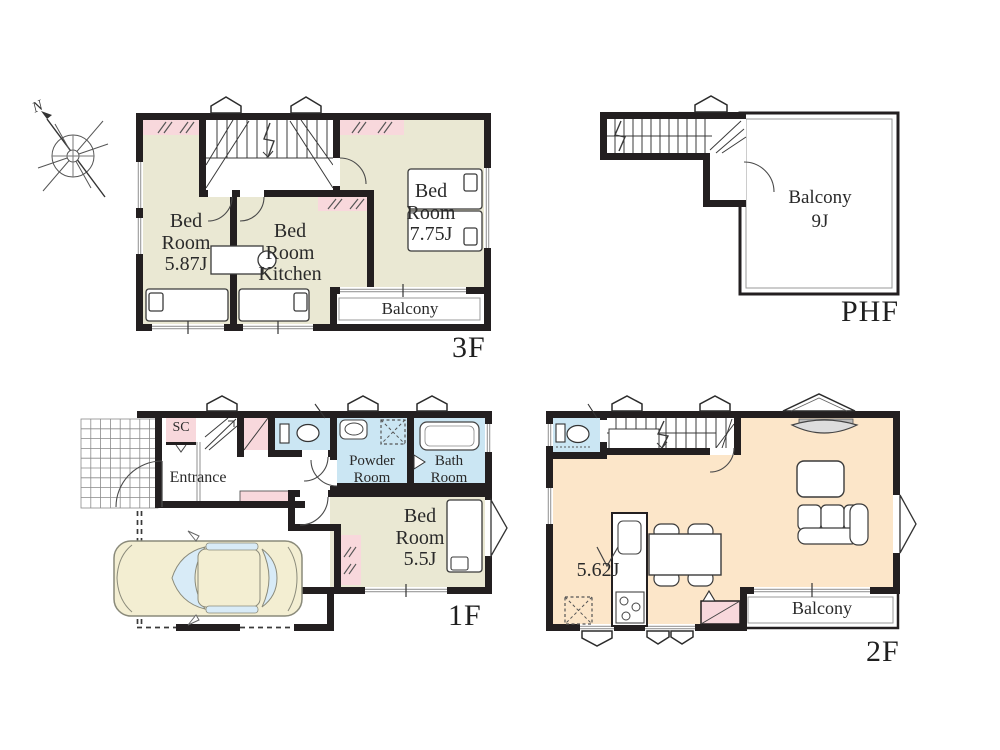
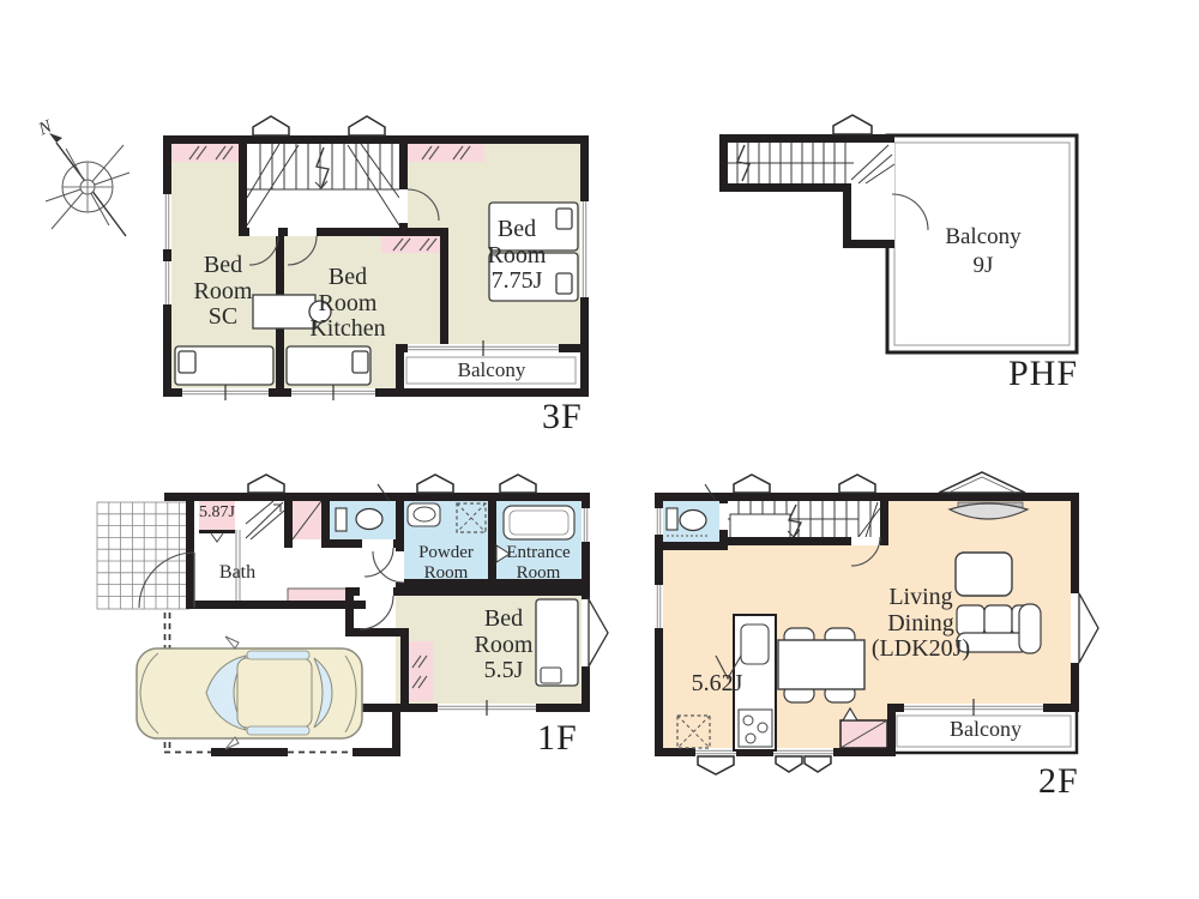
  Bed
  Room
- 5.87J
+ SC
  Bed
  Room
  Kitchen
  Bed
  Room
  7.75J
  Balcony
  3F
  Balcony
  9J
  PHF
- SC
+ 5.87J
- Entrance
+ Bath
  Powder
  Room
- Bath
+ Entrance
  Room
  Bed
  Room
  5.5J
  1F
  5.62J
+ Living
+ Dining
+ (LDK20J)
  Balcony
  2F
